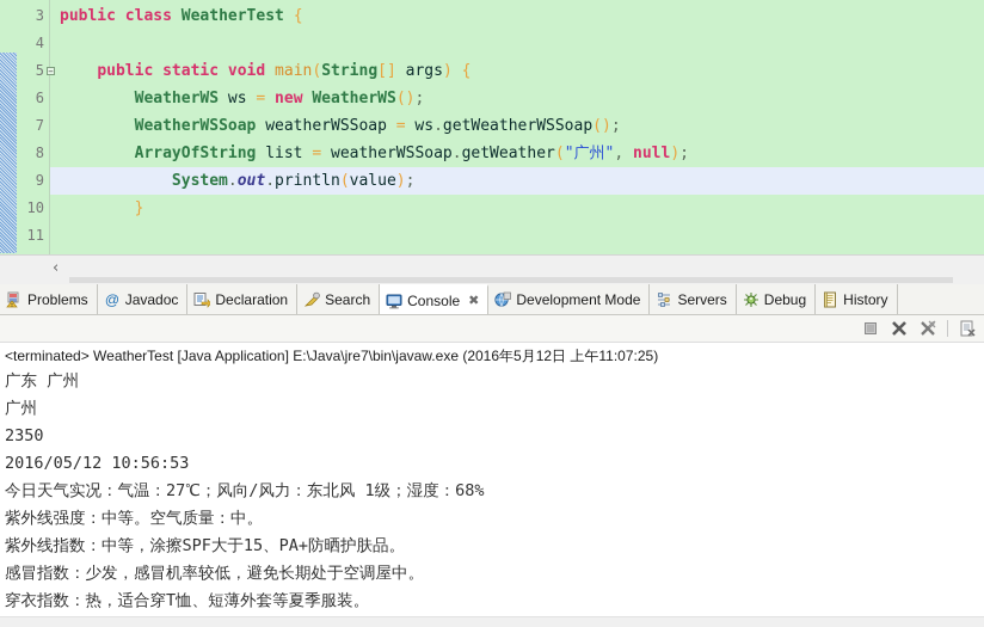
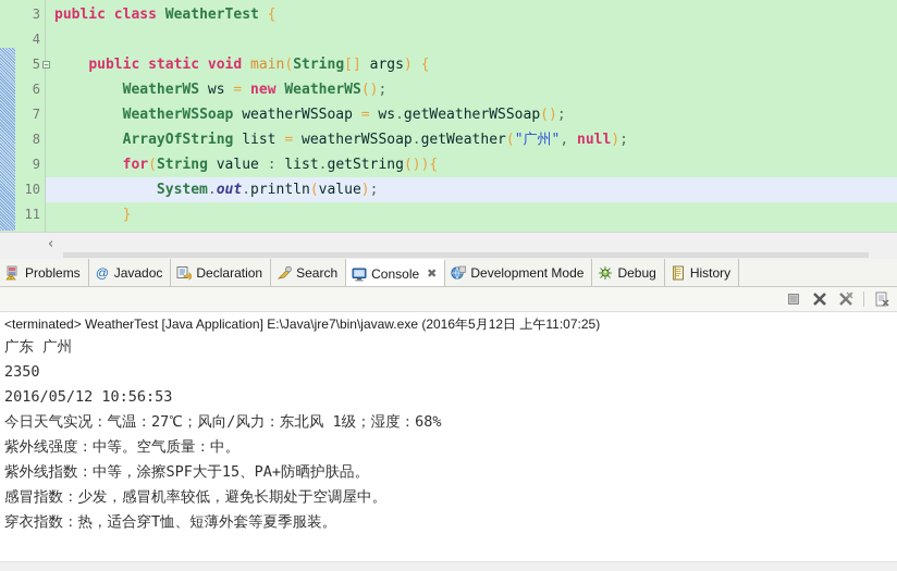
  3
  4
  5
  −
  6
  7
  8
  9
  10
  11
  public class WeatherTest {
  public static void main(String[] args) {
  WeatherWS ws = new WeatherWS();
  WeatherWSSoap weatherWSSoap = ws.getWeatherWSSoap();
  ArrayOfString list = weatherWSSoap.getWeather("广州", null);
+ for(String value : list.getString()){
  System.out.println(value);
  }
  ‹
  Problems
  @
  Javadoc
  Declaration
  Search
  Console
  ✖
  Development Mode
- Servers
  Debug
  History
  <terminated> WeatherTest [Java Application] E:\Java\jre7\bin\javaw.exe (2016年5月12日 上午11:07:25)
  广东 广州
- 广州
  2350
  2016/05/12 10:56:53
  今日天气实况：气温：27℃；风向/风力：东北风 1级；湿度：68%
  紫外线强度：中等。空气质量：中。
  紫外线指数：中等，涂擦SPF大于15、PA+防晒护肤品。
  感冒指数：少发，感冒机率较低，避免长期处于空调屋中。
  穿衣指数：热，适合穿T恤、短薄外套等夏季服装。
